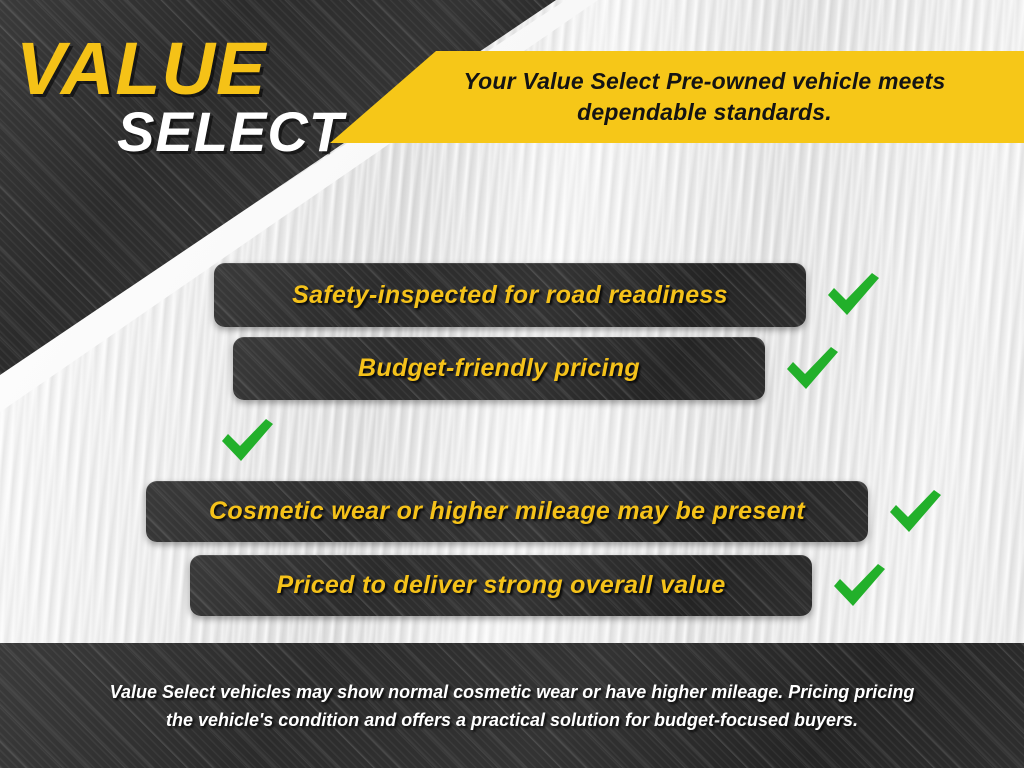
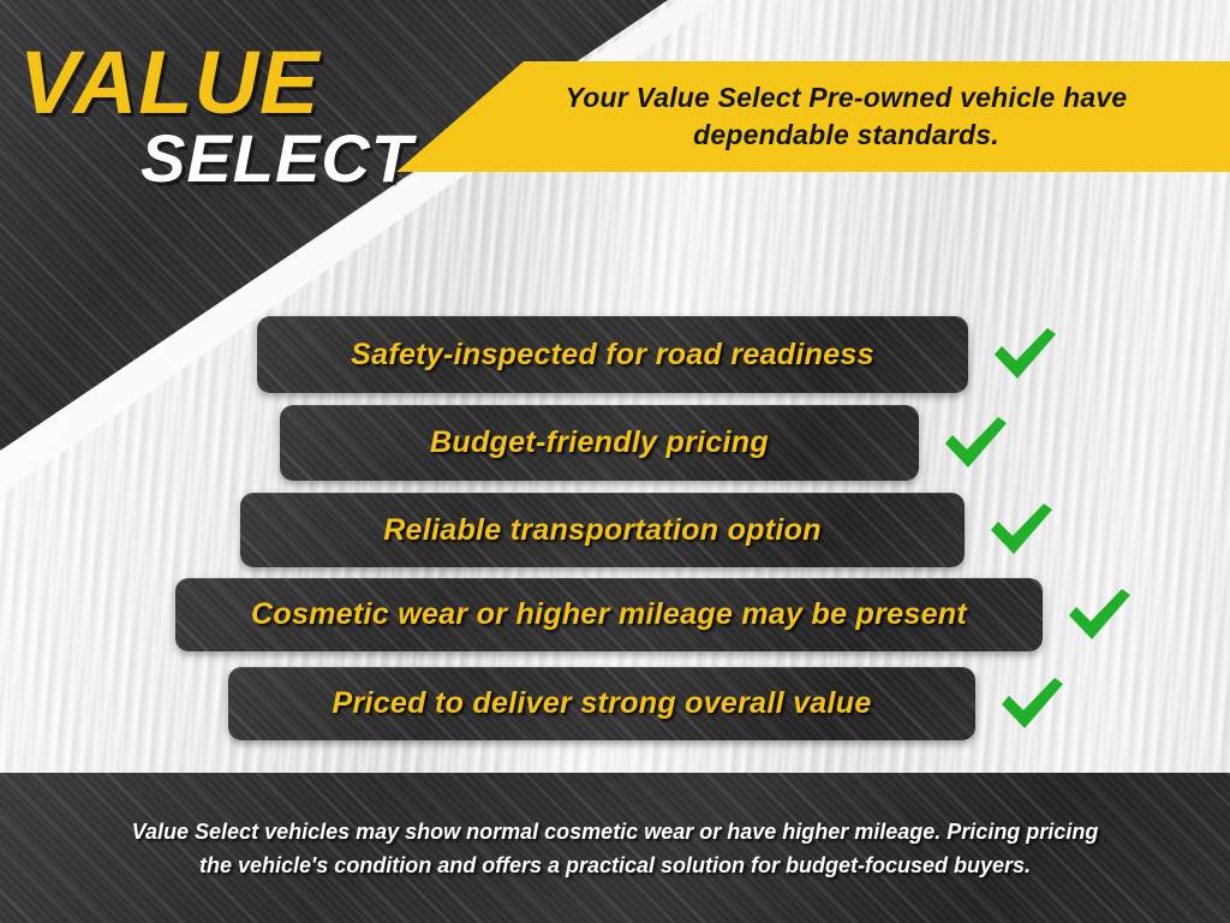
  VALUE
  SELECT
- Your Value Select Pre-owned vehicle meets dependable standards.
+ Your Value Select Pre-owned vehicle have dependable standards.
  Safety-inspected for road readiness
  Budget-friendly pricing
+ Reliable transportation option
  Cosmetic wear or higher mileage may be present
  Priced to deliver strong overall value
  Value Select vehicles may show normal cosmetic wear or have higher mileage. Pricing pricing the vehicle's condition and offers a practical solution for budget-focused buyers.
